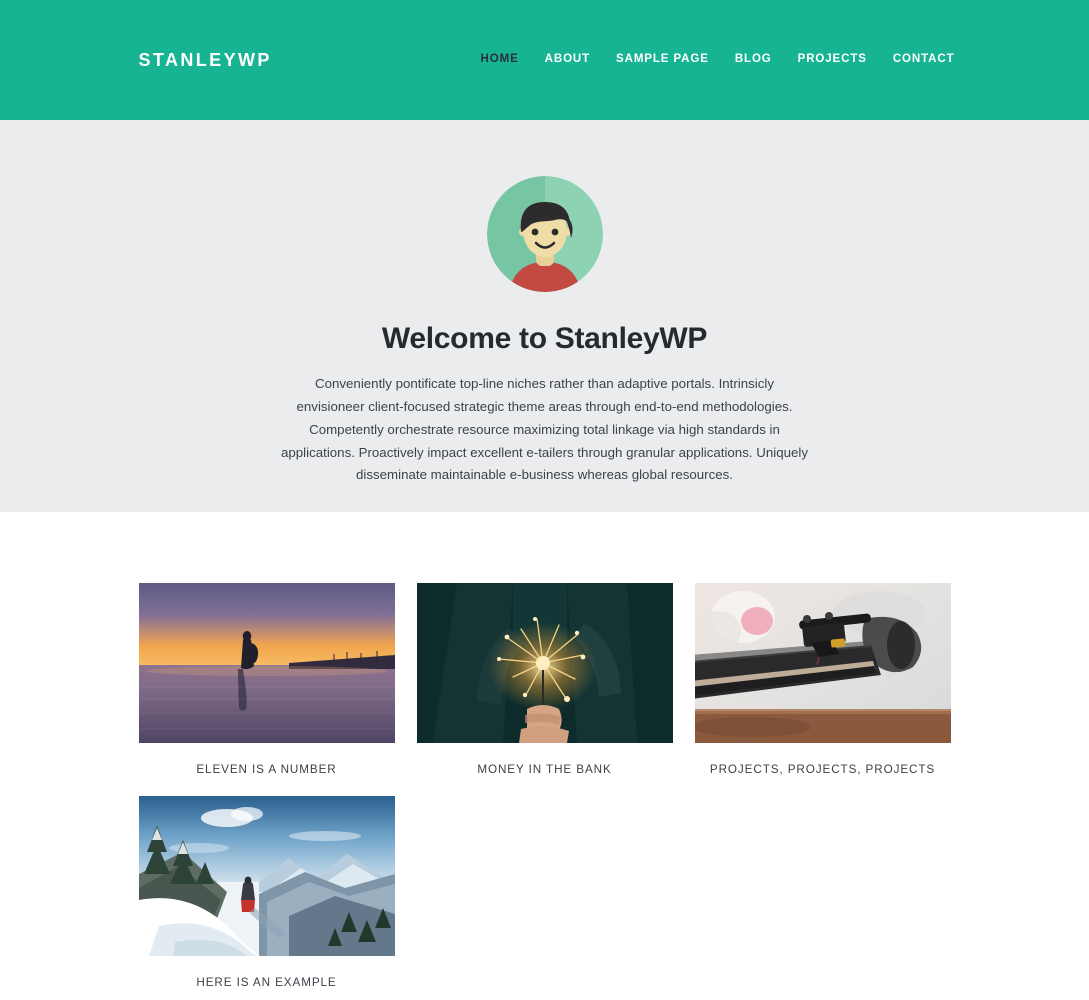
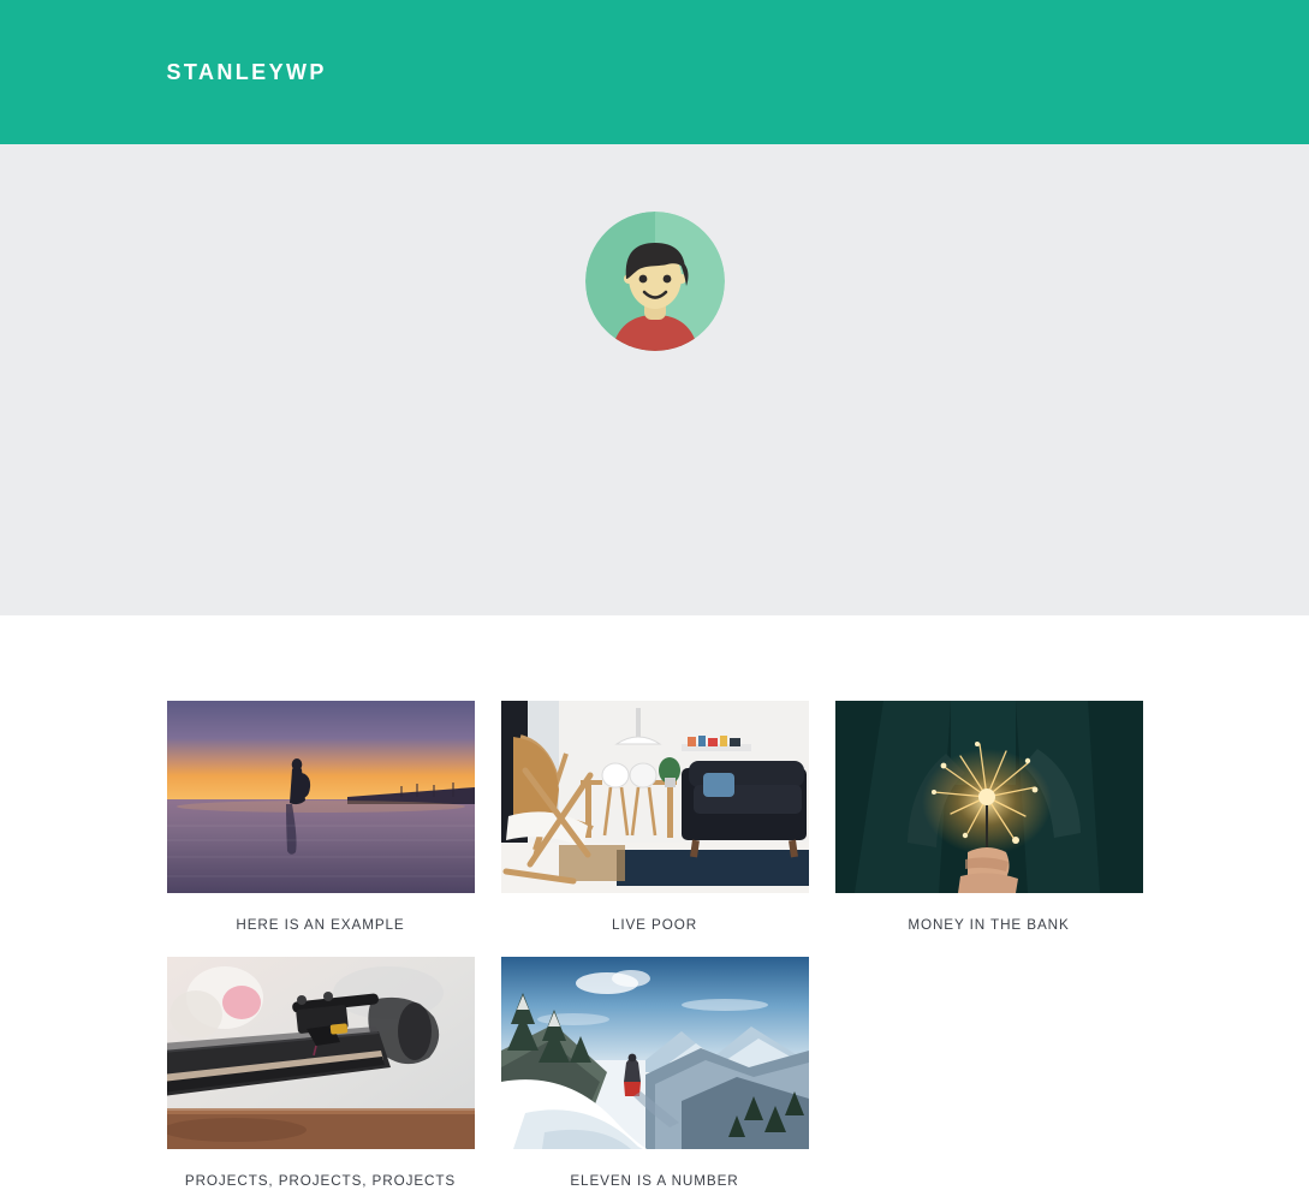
  STANLEYWP
- HOME
- ABOUT
- SAMPLE PAGE
- BLOG
- PROJECTS
- CONTACT
- Welcome to StanleyWP
- Conveniently pontificate top-line niches rather than adaptive portals. Intrinsicly envisioneer client-focused strategic theme areas through end-to-end methodologies. Competently orchestrate resource maximizing total linkage via high standards in applications. Proactively impact excellent e-tailers through granular applications. Uniquely disseminate maintainable e-business whereas global resources.
- ELEVEN IS A NUMBER
+ HERE IS AN EXAMPLE
+ LIVE POOR
  MONEY IN THE BANK
  PROJECTS, PROJECTS, PROJECTS
- HERE IS AN EXAMPLE
+ ELEVEN IS A NUMBER
